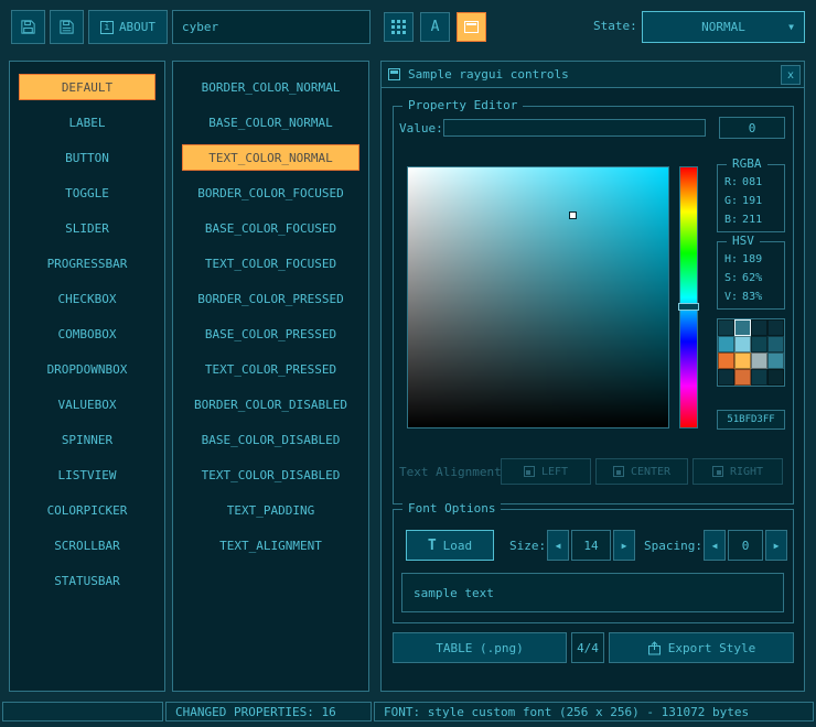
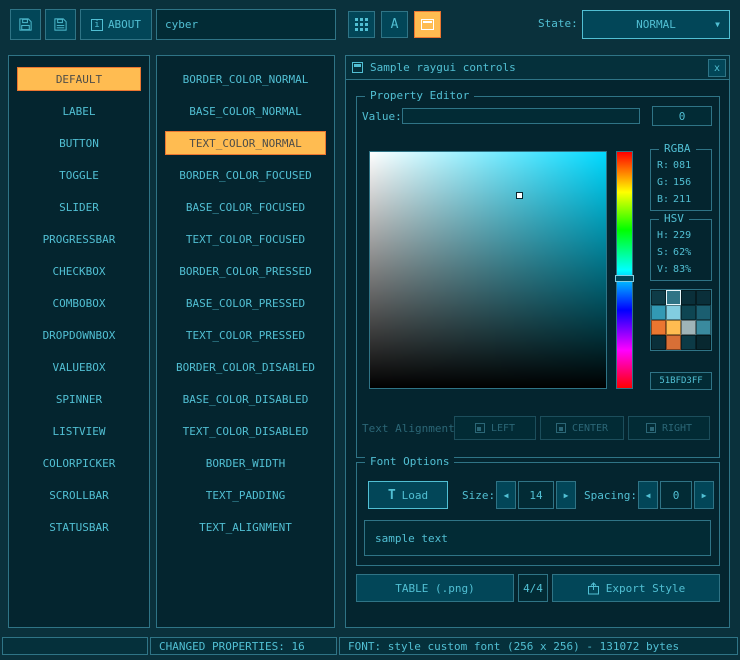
  ABOUT
  cyber
  A
  State:
  NORMAL
  ▼
  DEFAULT
  LABEL
  BUTTON
  TOGGLE
  SLIDER
  PROGRESSBAR
  CHECKBOX
  COMBOBOX
  DROPDOWNBOX
  VALUEBOX
  SPINNER
  LISTVIEW
  COLORPICKER
  SCROLLBAR
  STATUSBAR
  BORDER_COLOR_NORMAL
  BASE_COLOR_NORMAL
  TEXT_COLOR_NORMAL
  BORDER_COLOR_FOCUSED
  BASE_COLOR_FOCUSED
  TEXT_COLOR_FOCUSED
  BORDER_COLOR_PRESSED
  BASE_COLOR_PRESSED
  TEXT_COLOR_PRESSED
  BORDER_COLOR_DISABLED
  BASE_COLOR_DISABLED
  TEXT_COLOR_DISABLED
+ BORDER_WIDTH
  TEXT_PADDING
  TEXT_ALIGNMENT
  Sample raygui controls
  x
  Property Editor
  Value:
  0
  RGBA
  R:
  081
  G:
- 191
+ 156
  B:
  211
  HSV
  H:
- 189
+ 229
  S:
  62%
  V:
  83%
  51BFD3FF
  Text Alignment
  LEFT
  CENTER
  RIGHT
  Font Options
  T
  Load
  Size:
  ◀
  14
  ▶
  Spacing:
  ◀
  0
  ▶
  sample text
  TABLE (.png)
  4/4
  Export Style
  CHANGED PROPERTIES: 16
  FONT: style custom font (256 x 256) - 131072 bytes
